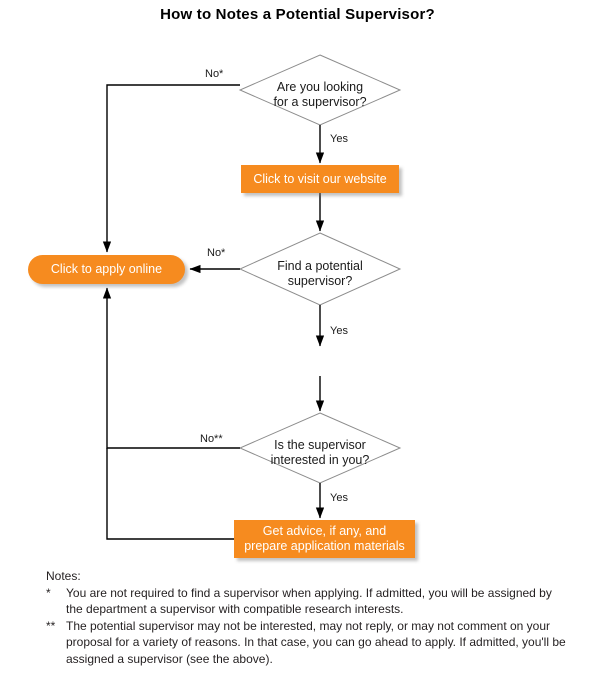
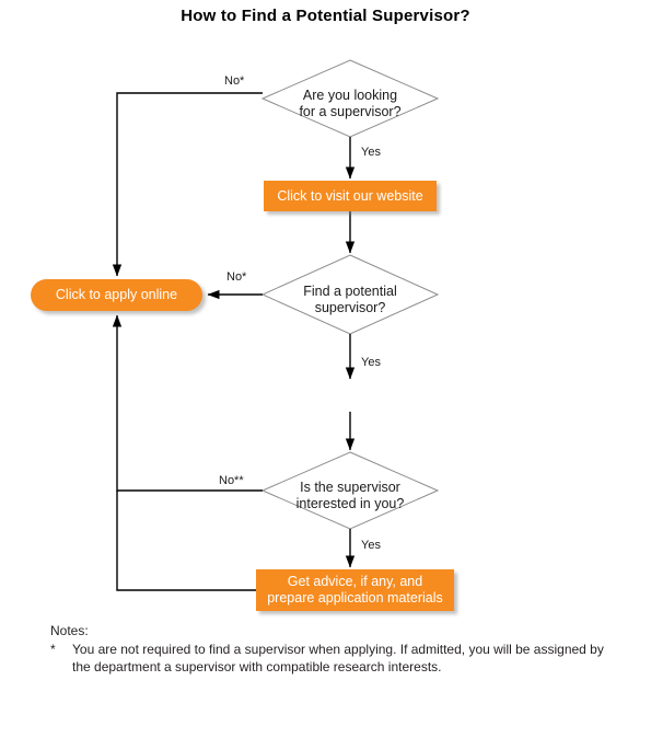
- How to Notes a Potential Supervisor?
+ How to Find a Potential Supervisor?
  Are you looking
  for a supervisor?
  Find a potential
  supervisor?
  Is the supervisor
  interested in you?
  Click to visit our website
  Click to apply online
  Get advice, if any, and
  prepare application materials
  No*
  Yes
  No*
  Yes
  No**
  Yes
  Notes:
  *
  You are not required to find a supervisor when applying. If admitted, you will be assigned by the department a supervisor with compatible research interests.
- **
- The potential supervisor may not be interested, may not reply, or may not comment on your proposal for a variety of reasons. In that case, you can go ahead to apply. If admitted, you'll be assigned a supervisor (see the above).
